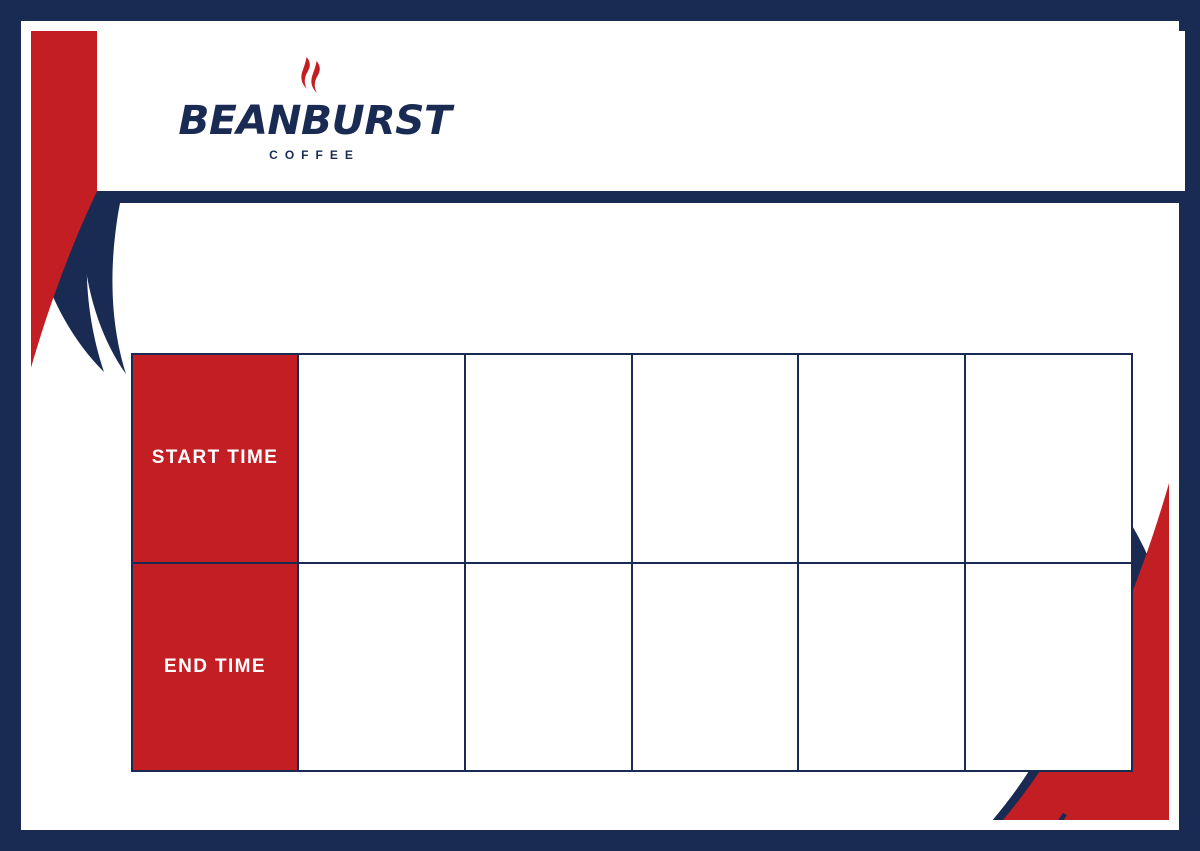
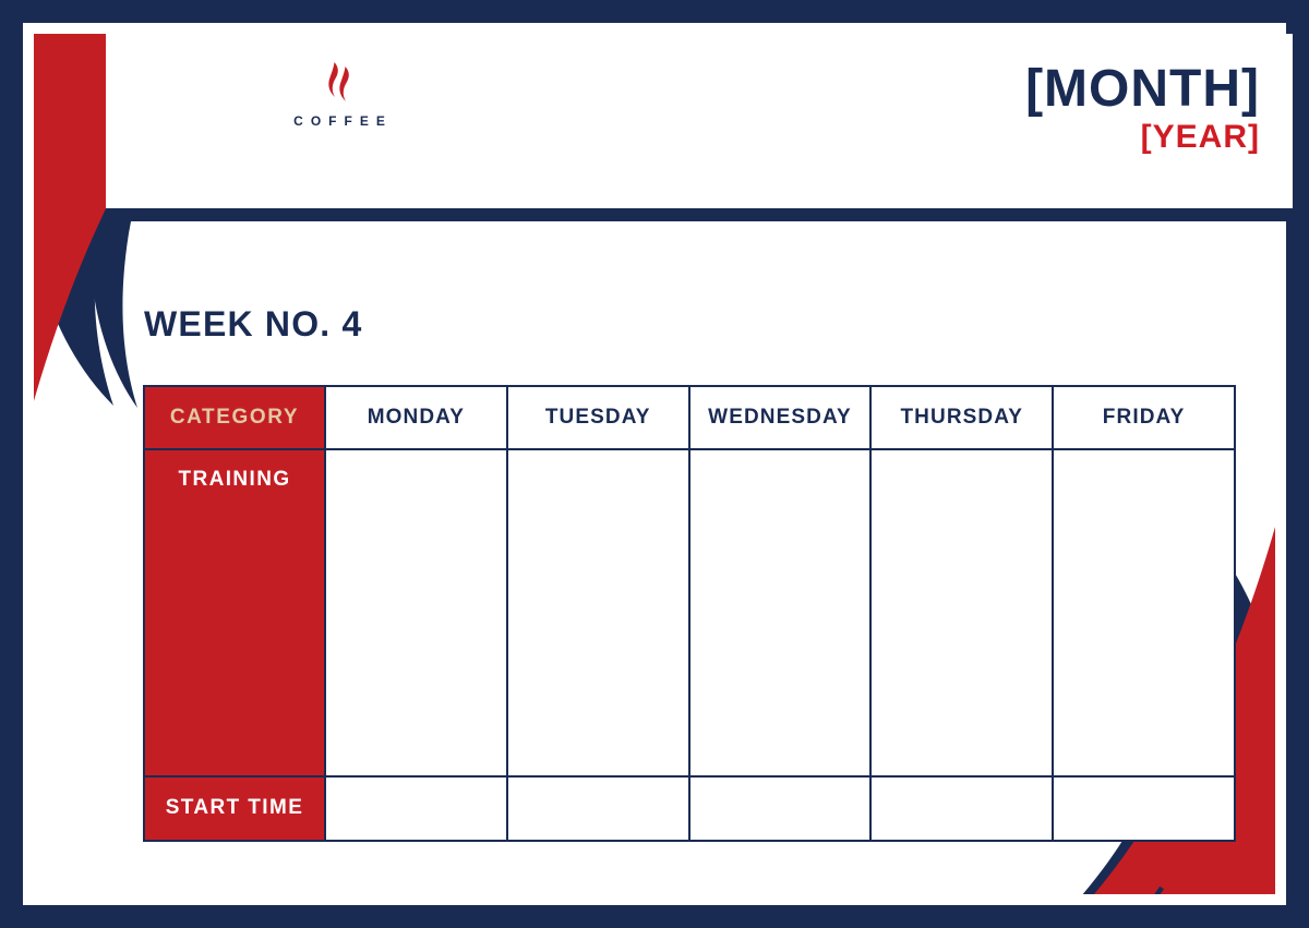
- BEANBURST
  COFFEE
+ [MONTH]
+ [YEAR]
+ WEEK NO. 4
+ CATEGORY	MONDAY	TUESDAY	WEDNESDAY	THURSDAY	FRIDAY
+ TRAINING
  START TIME
- END TIME
